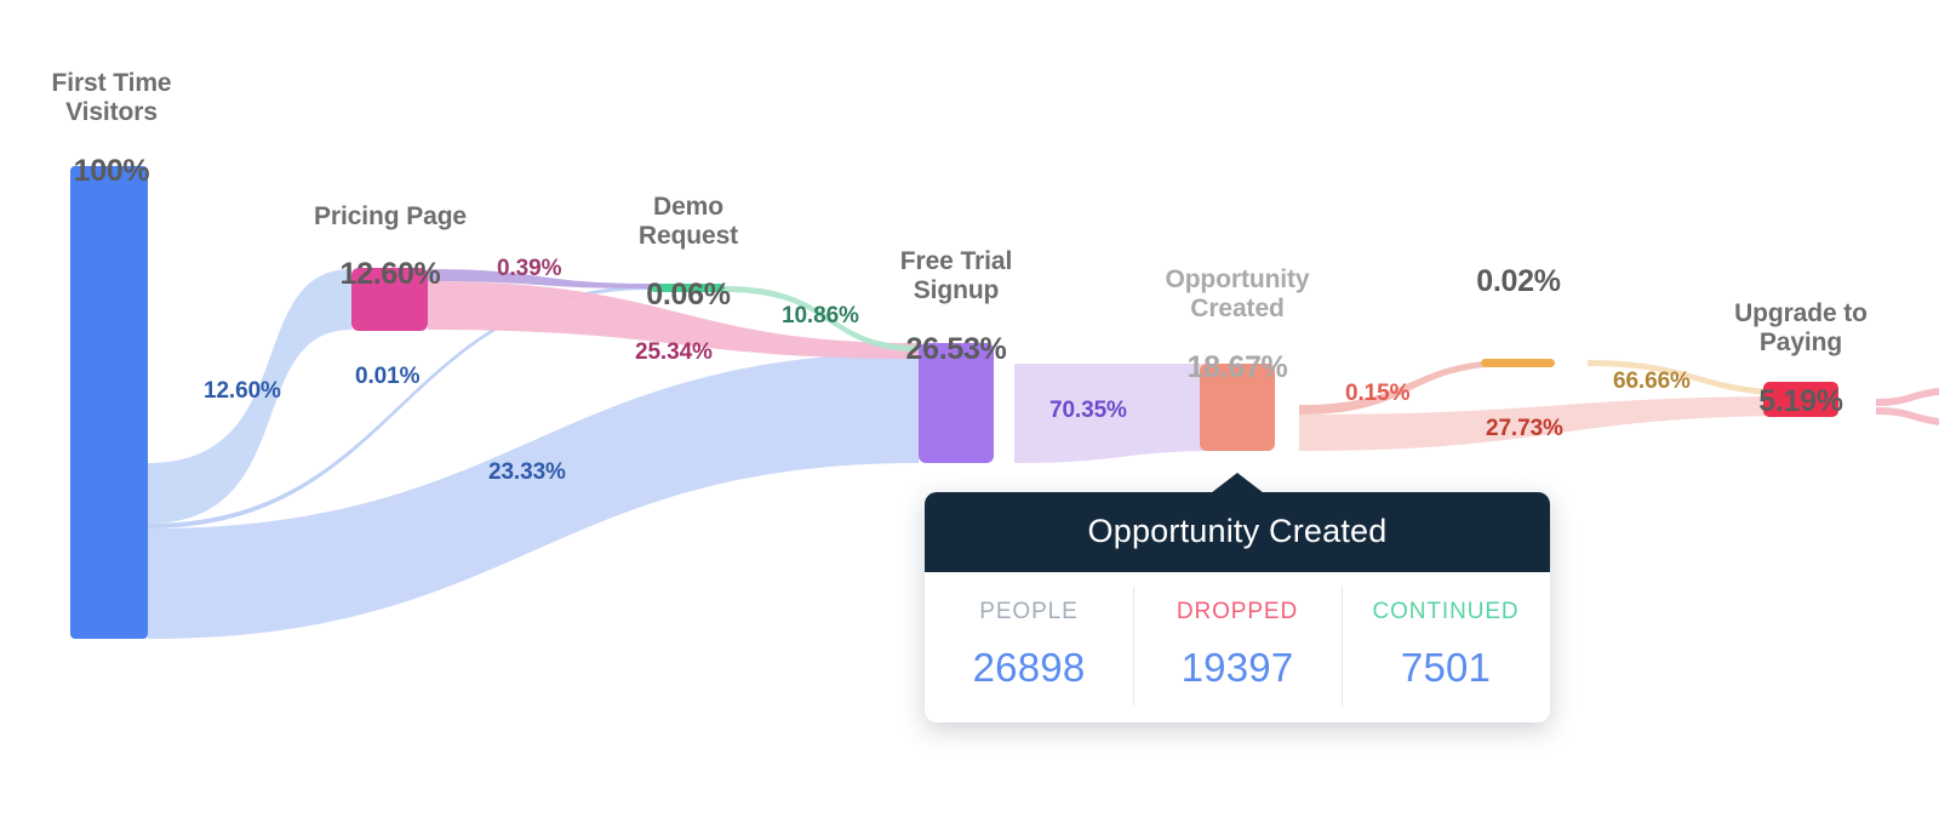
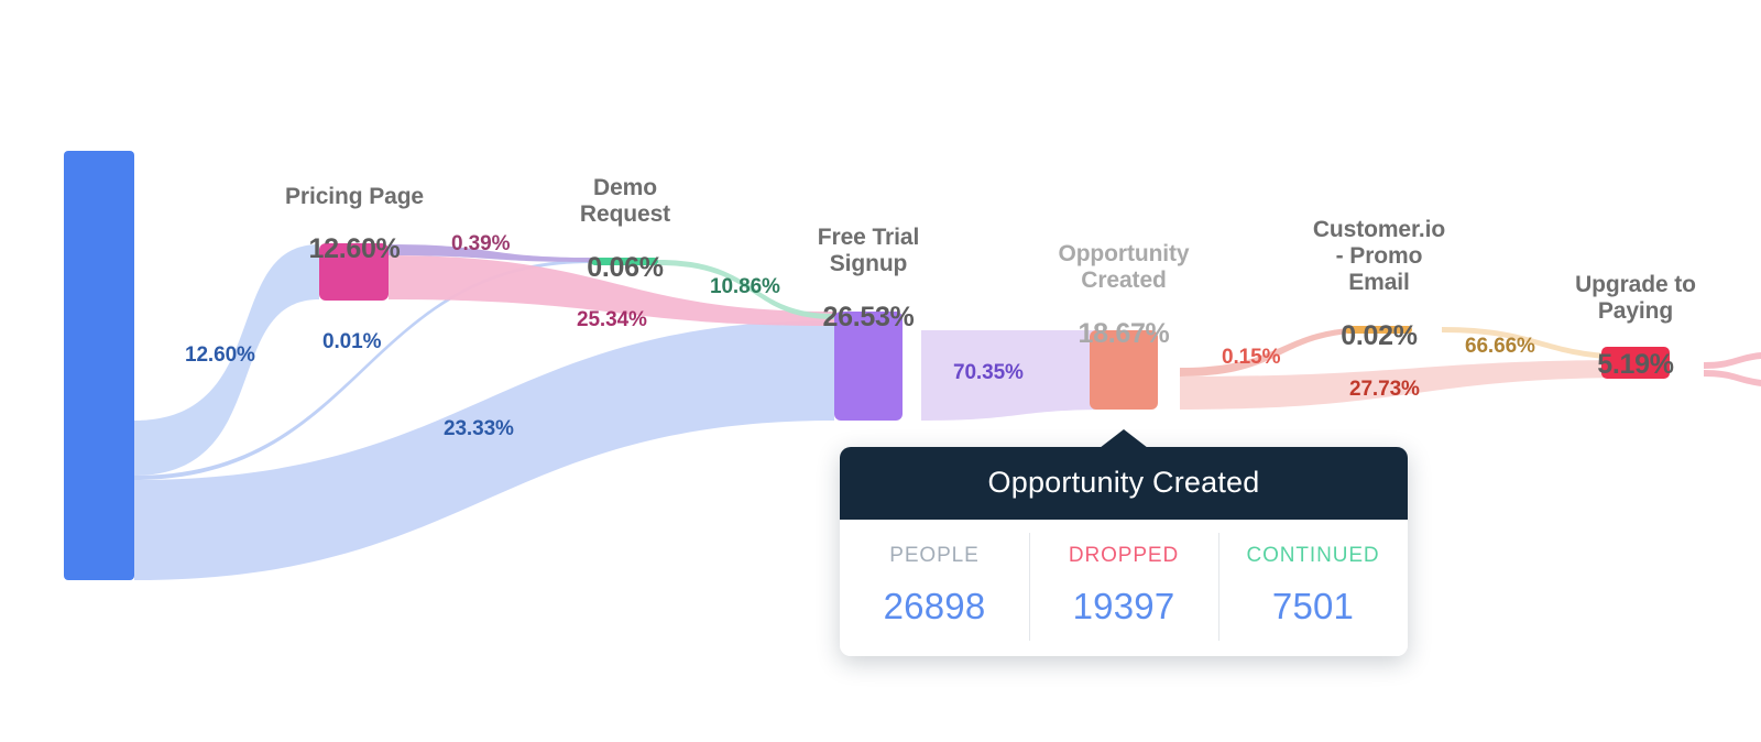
- First Time
- Visitors
- 100%
  Pricing Page
  12.60%
  Demo
  Request
  0.06%
  Free Trial
  Signup
  26.53%
  Opportunity
  Created
  18.67%
+ Customer.io
+ - Promo
+ Email
  0.02%
  Upgrade to
  Paying
  5.19%
  12.60%
  0.01%
  23.33%
  0.39%
  25.34%
  10.86%
  70.35%
  0.15%
  27.73%
  66.66%
  Opportunity Created
  PEOPLE
  26898
  DROPPED
  19397
  CONTINUED
  7501
